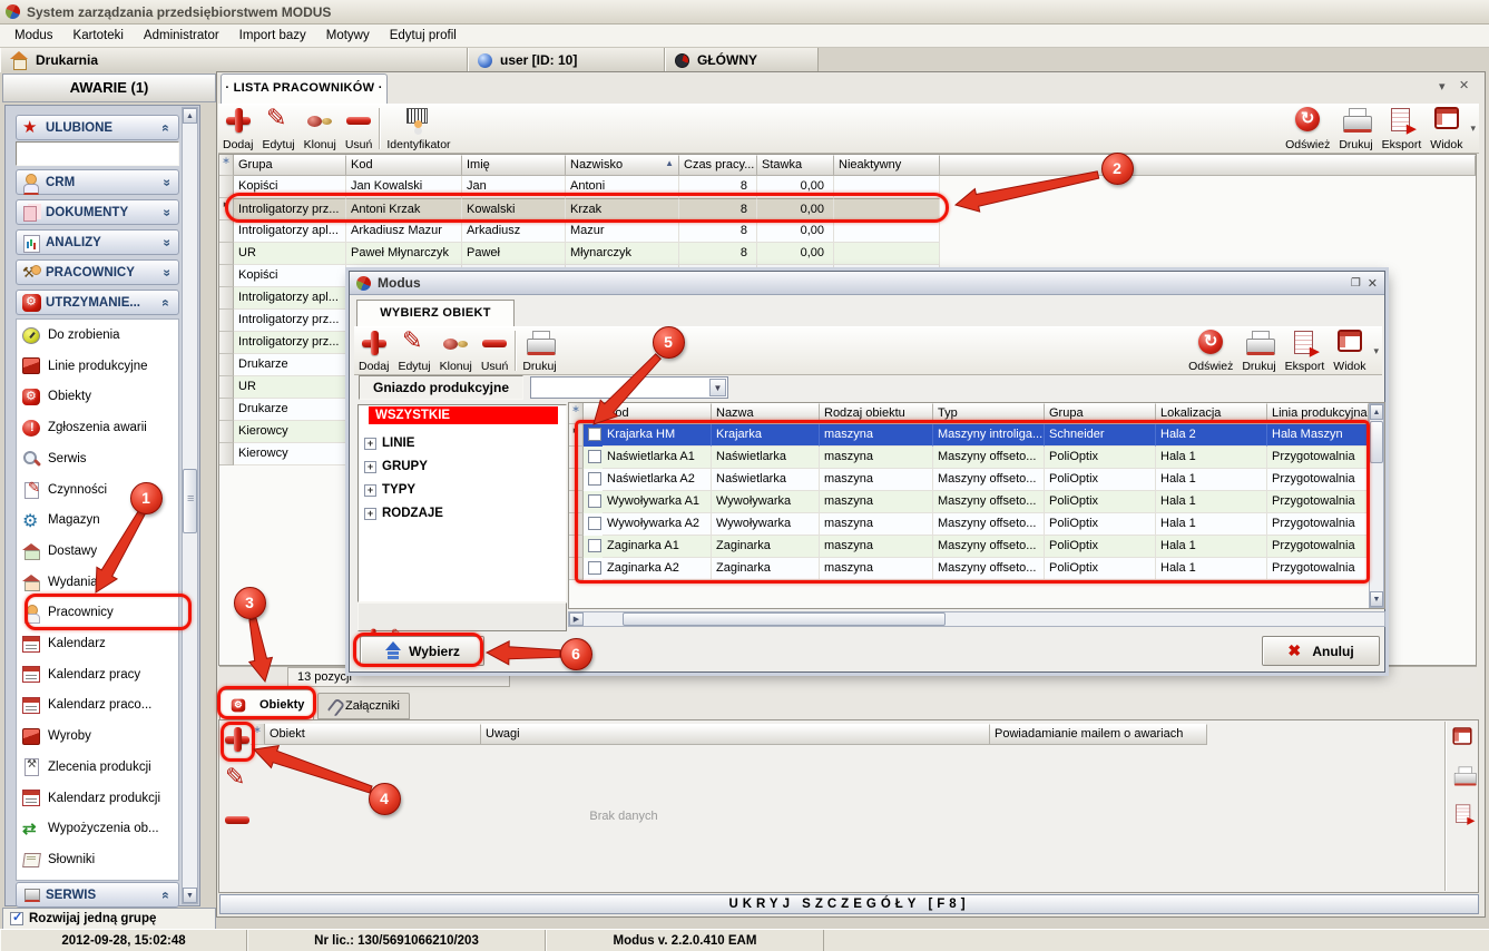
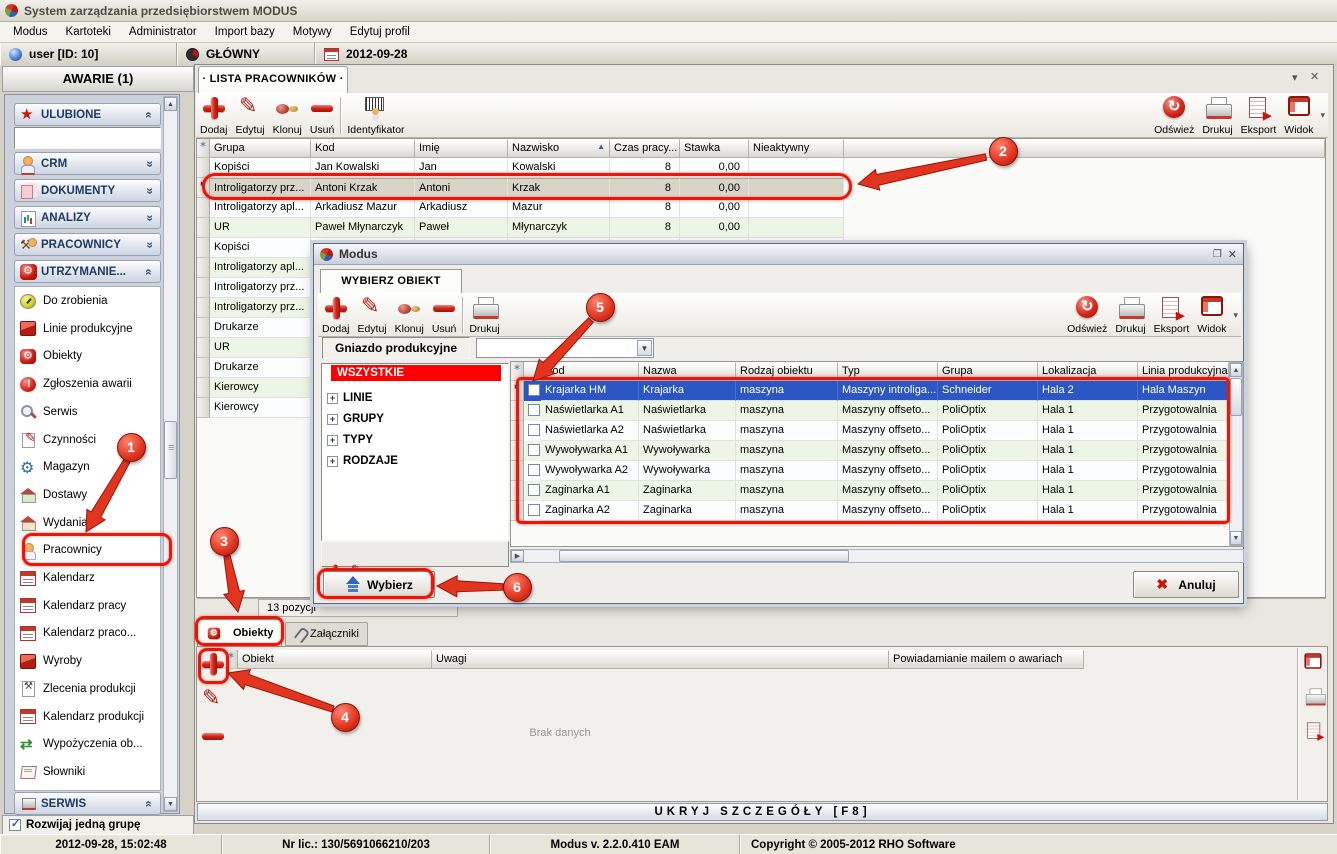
  System zarządzania przedsiębiorstwem MODUS
  Modus
  Kartoteki
  Administrator
  Import bazy
  Motywy
  Edytuj profil
- Drukarnia
  user [ID: 10]
  GŁÓWNY
+ 2012-09-28
  AWARIE (1)
  ULUBIONE
  CRM
  DOKUMENTY
  ANALIZY
  PRACOWNICY
  UTRZYMANIE...
  SERWIS
  Do zrobienia
  Linie produkcyjne
  Obiekty
  Zgłoszenia awarii
  Serwis
  Czynności
  Magazyn
  Dostawy
  Wydania
  Pracownicy
  Kalendarz
  Kalendarz pracy
  Kalendarz praco...
  Wyroby
  Zlecenia produkcji
  Kalendarz produkcji
  Wypożyczenia ob...
  Słowniki
  Rozwijaj jedną grupę
  · LISTA PRACOWNIKÓW ·
  ▾
  ✕
  Dodaj
  Edytuj
  Klonuj
  Usuń
  Identyfikator
  Odśwież
  Drukuj
  Eksport
  Widok
  ▾
  ∗
  Grupa
  Kod
  Imię
  Nazwisko
  ▲
  Czas pracy...
  Stawka
  Nieaktywny
  Kopiści
  Jan Kowalski
  Jan
- Antoni
+ Kowalski
  8
  0,00
  ▸
  Introligatorzy prz...
  Antoni Krzak
- Kowalski
+ Antoni
  Krzak
  8
  0,00
  Introligatorzy apl...
  Arkadiusz Mazur
  Arkadiusz
  Mazur
  8
  0,00
  UR
  Paweł Młynarczyk
  Paweł
  Młynarczyk
  8
  0,00
  Kopiści
  Introligatorzy apl...
  Introligatorzy prz...
  Introligatorzy prz...
  Drukarze
  UR
  Drukarze
  Kierowcy
  Kierowcy
  13 pozycji
  Obiekty
  Załączniki
  ∗
  Obiekt
  Uwagi
  Powiadamianie mailem o awariach
  Brak danych
  UKRYJ SZCZEGÓŁY [F8]
  2012-09-28, 15:02:48
  Nr lic.: 130/5691066210/203
  Modus v. 2.2.0.410 EAM
+ Copyright © 2005-2012 RHO Software
  Modus
  ❐
  ✕
  WYBIERZ OBIEKT
  Dodaj
  Edytuj
  Klonuj
  Usuń
  Drukuj
  Odśwież
  Drukuj
  Eksport
  Widok
  ▾
  Gniazdo produkcyjne
  ▼
  Wybierz
  Anuluj
  WSZYSTKIE
  +
  LINIE
  +
  GRUPY
  +
  TYPY
  +
  RODZAJE
  ∗
  Nazwa
  Rodzaj obiektu
  Typ
  Grupa
  Lokalizacja
  Linia produkcyjna
  ▸
  Krajarka HM
  Krajarka
  maszyna
  Maszyny introliga...
  Schneider
  Hala 2
  Hala Maszyn
  Naświetlarka A1
  Naświetlarka
  maszyna
  Maszyny offseto...
  PoliOptix
  Hala 1
  Przygotowalnia
  Naświetlarka A2
  Naświetlarka
  maszyna
  Maszyny offseto...
  PoliOptix
  Hala 1
  Przygotowalnia
  Wywoływarka A1
  Wywoływarka
  maszyna
  Maszyny offseto...
  PoliOptix
  Hala 1
  Przygotowalnia
  Wywoływarka A2
  Wywoływarka
  maszyna
  Maszyny offseto...
  PoliOptix
  Hala 1
  Przygotowalnia
  Zaginarka A1
  Zaginarka
  maszyna
  Maszyny offseto...
  PoliOptix
  Hala 1
  Przygotowalnia
  Zaginarka A2
  Zaginarka
  maszyna
  Maszyny offseto...
  PoliOptix
  Hala 1
  Przygotowalnia
  1
  2
  3
  4
  5
  6
